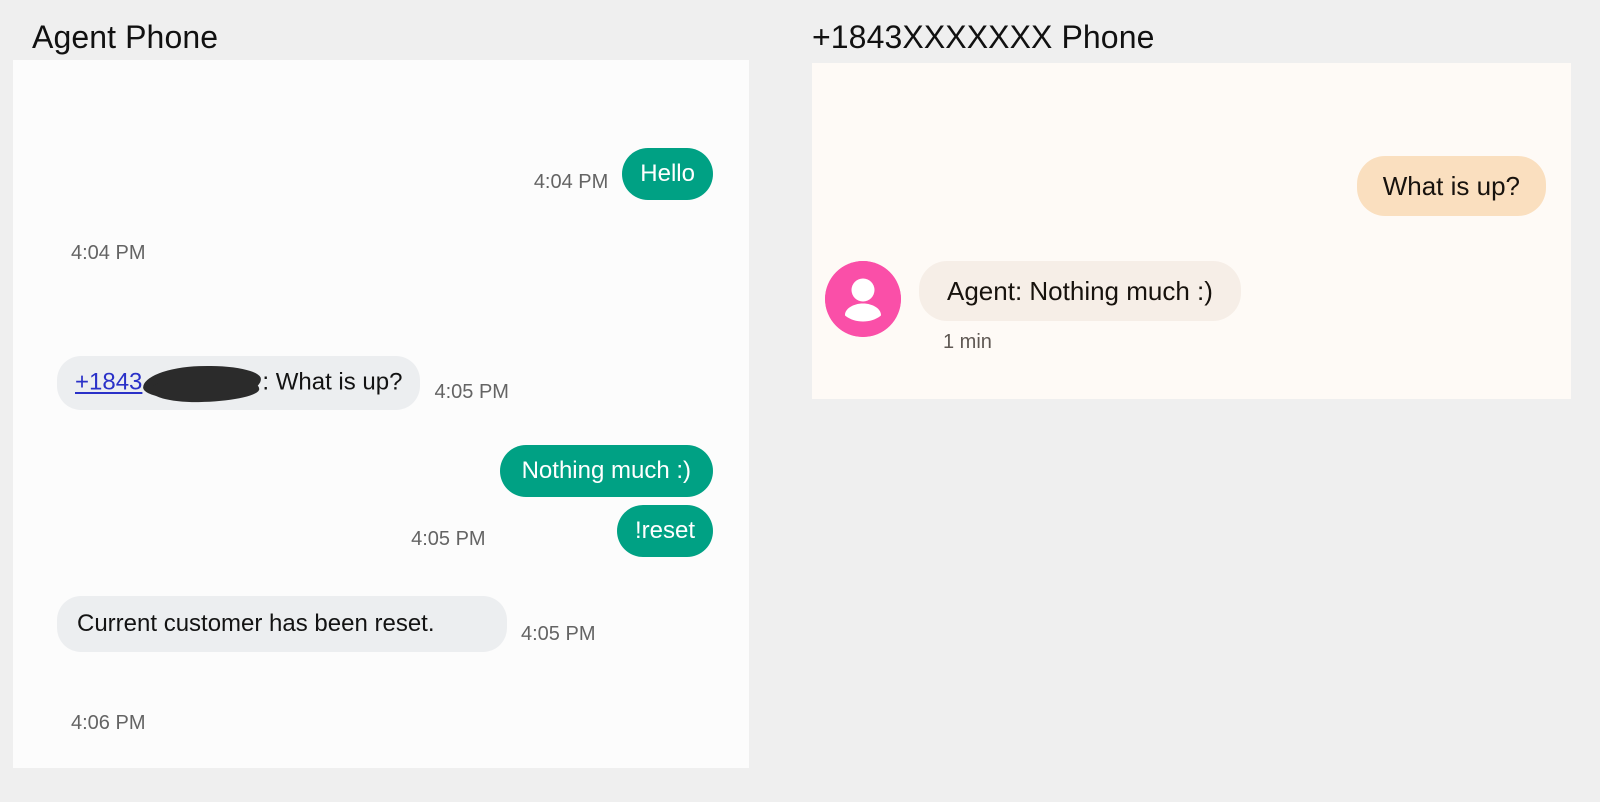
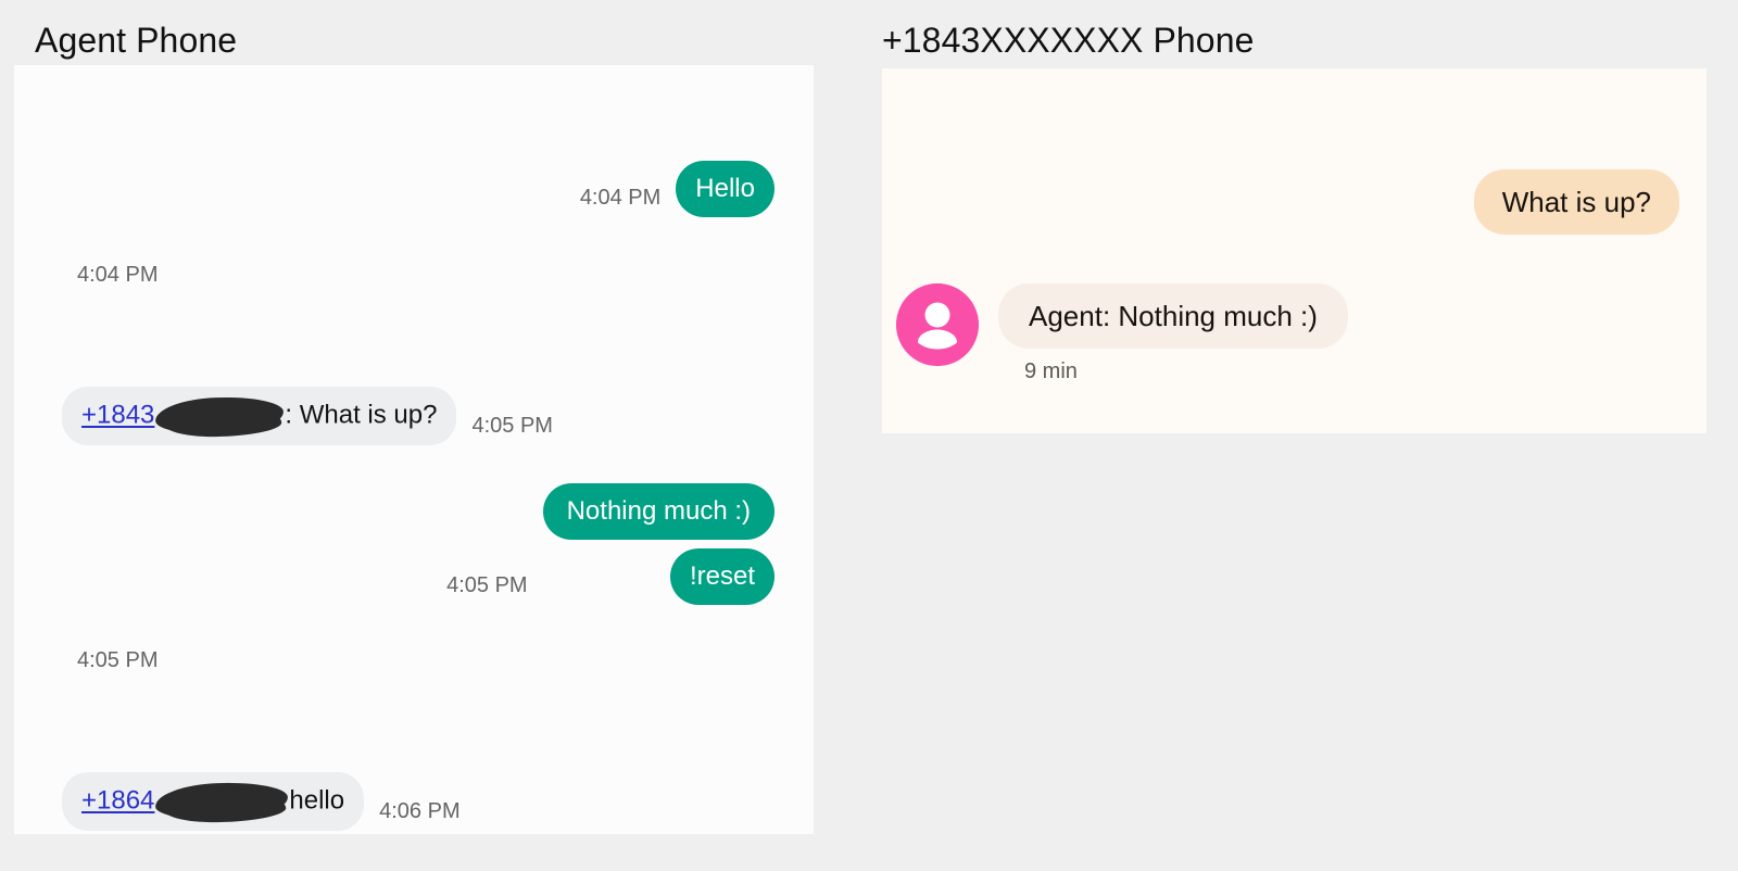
  Agent Phone
  4:04 PM
  Hello
  4:04 PM
  +1843 : What is up?
  4:05 PM
  4:05 PM
  Nothing much :)
  !reset
- Current customer has been reset.
  4:05 PM
+ +1864 hello
  4:06 PM
  +1843XXXXXXX Phone
  What is up?
  Agent: Nothing much :)
- 1 min
+ 9 min
